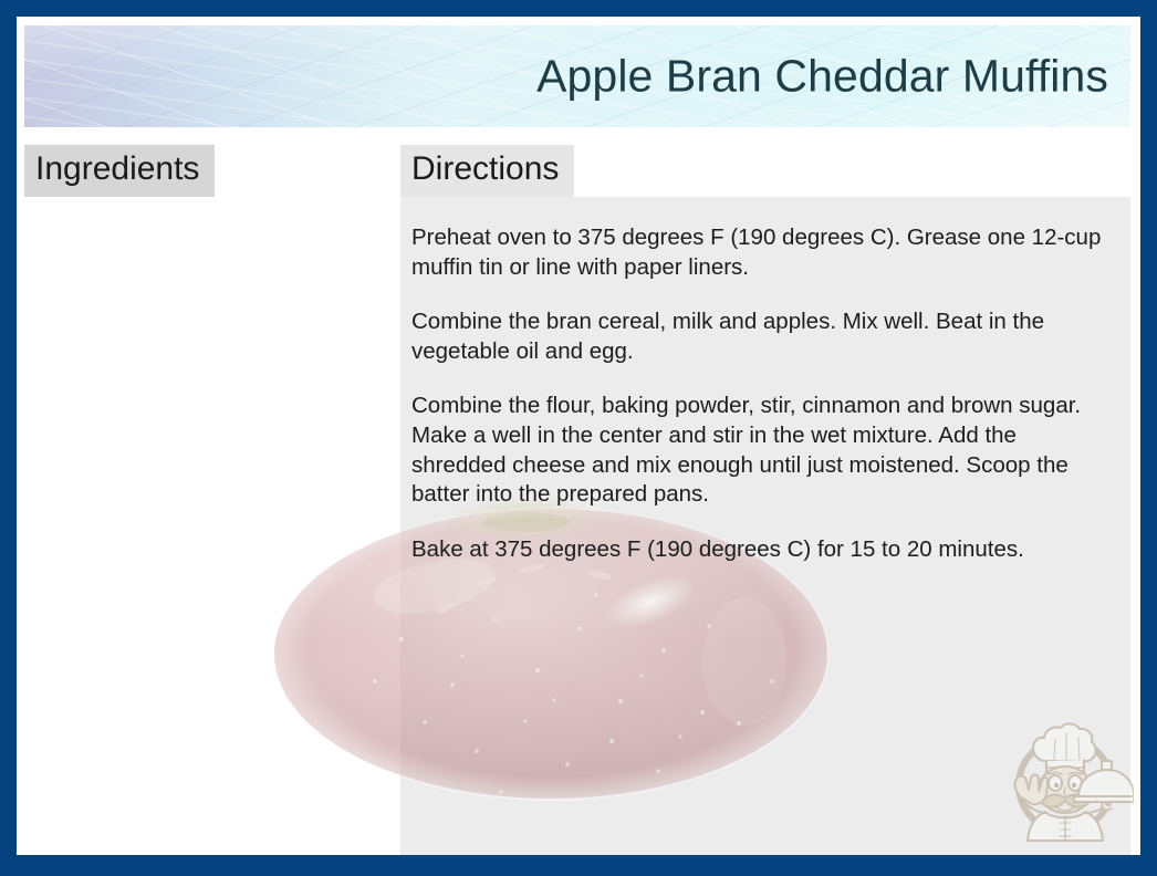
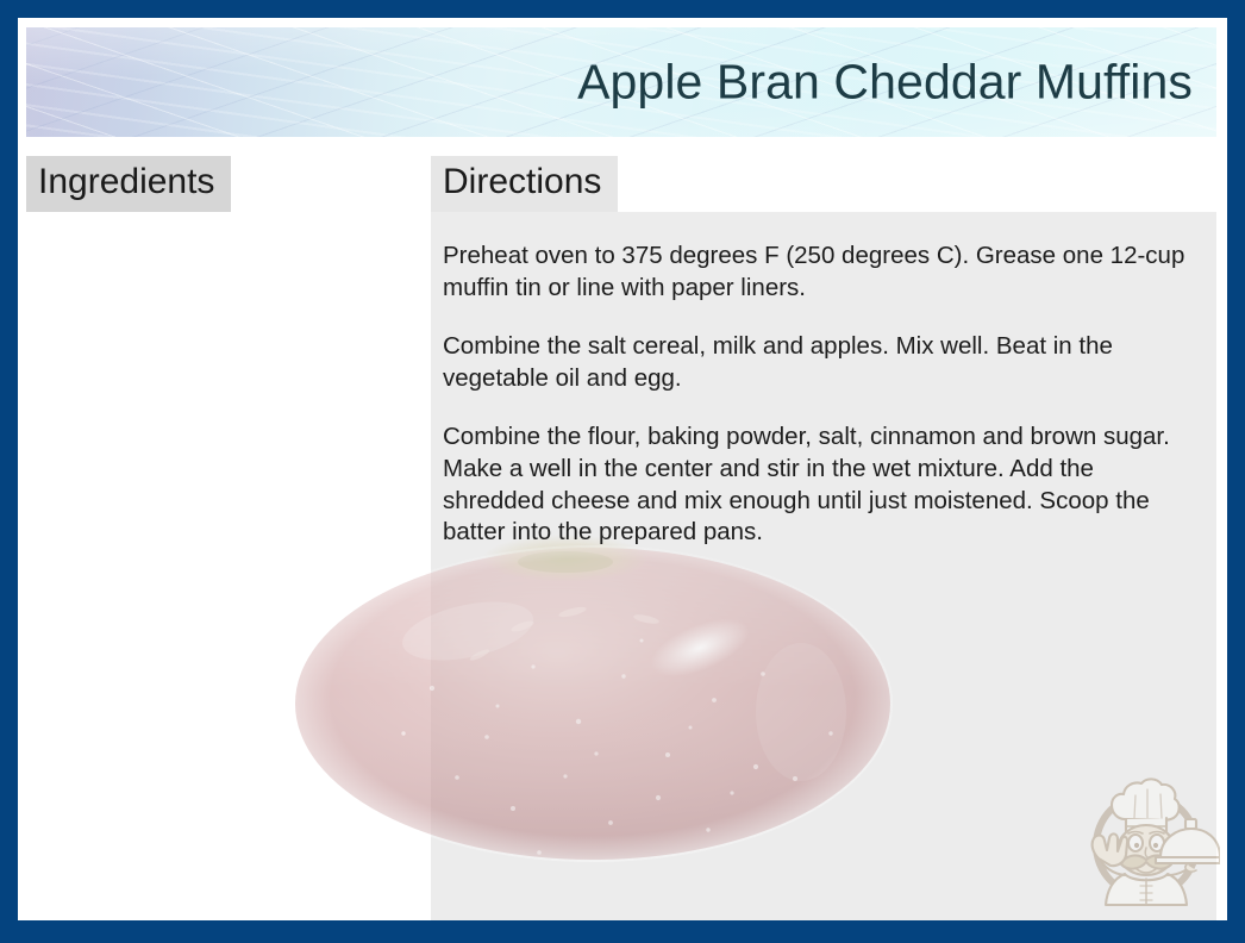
  Apple Bran Cheddar Muffins
  Ingredients
  Directions
- Preheat oven to 375 degrees F (190 degrees C). Grease one 12-cup muffin tin or line with paper liners.
+ Preheat oven to 375 degrees F (250 degrees C). Grease one 12-cup muffin tin or line with paper liners.
- Combine the bran cereal, milk and apples. Mix well. Beat in the vegetable oil and egg.
+ Combine the salt cereal, milk and apples. Mix well. Beat in the vegetable oil and egg.
- Combine the flour, baking powder, stir, cinnamon and brown sugar. Make a well in the center and stir in the wet mixture. Add the shredded cheese and mix enough until just moistened. Scoop the batter into the prepared pans.
+ Combine the flour, baking powder, salt, cinnamon and brown sugar. Make a well in the center and stir in the wet mixture. Add the shredded cheese and mix enough until just moistened. Scoop the batter into the prepared pans.
- Bake at 375 degrees F (190 degrees C) for 15 to 20 minutes.
